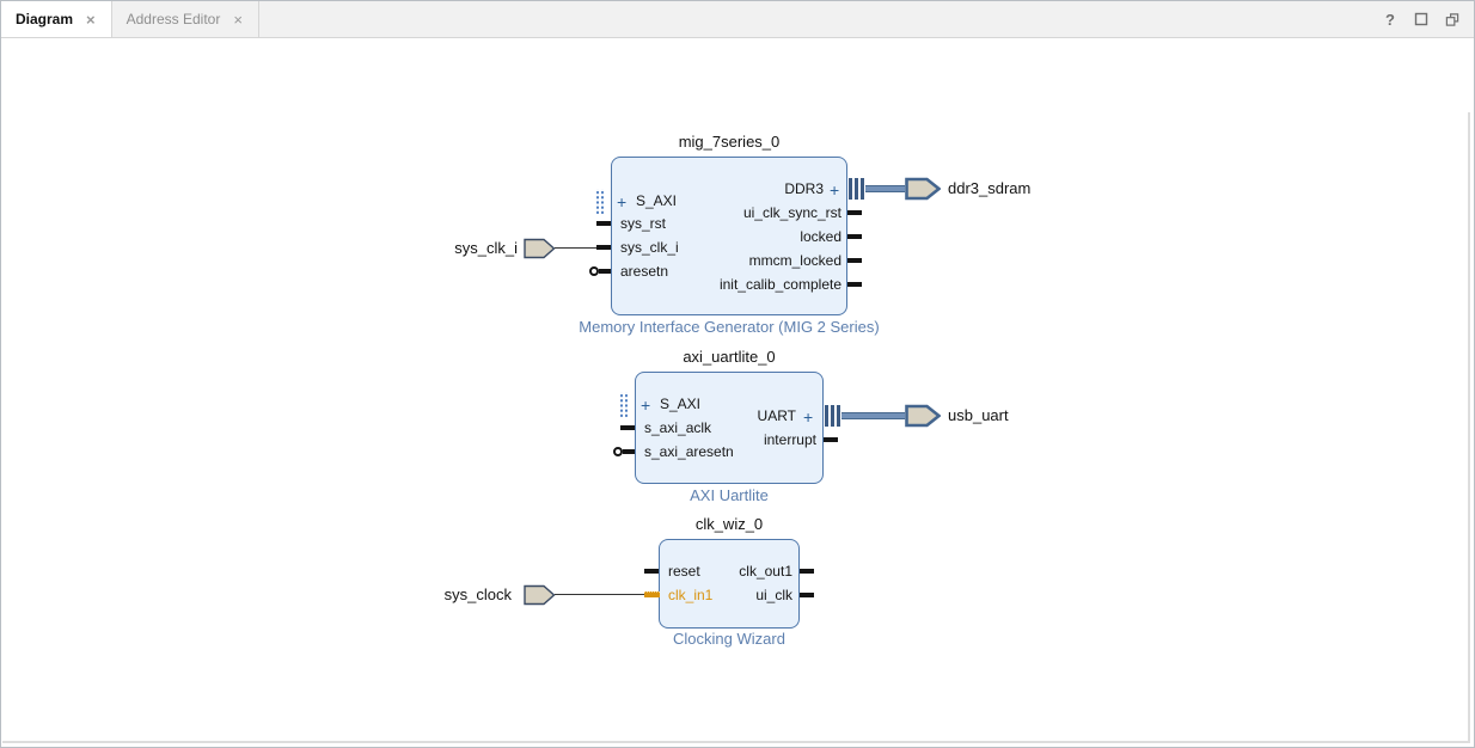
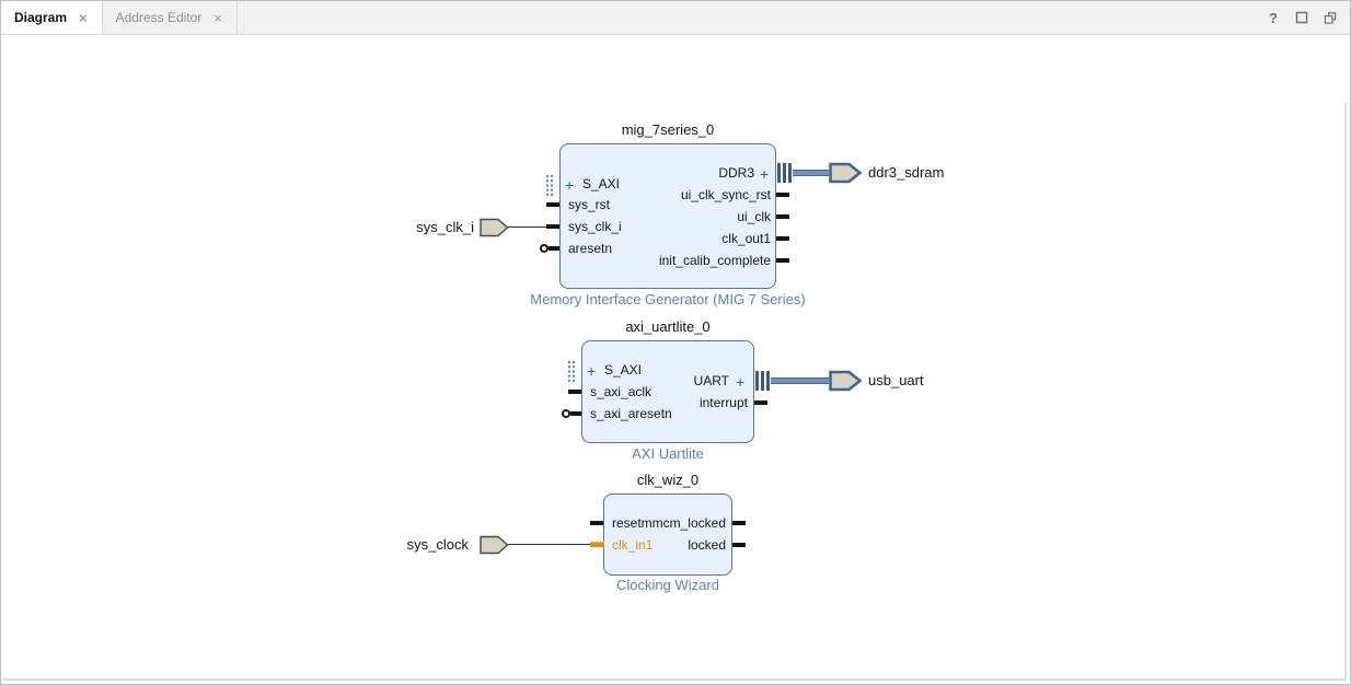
  Diagram
  ×
  Address Editor
  ×
  ?
  mig_7series_0
  +
  S_AXI
  sys_rst
  sys_clk_i
  aresetn
  DDR3
  +
  ui_clk_sync_rst
- locked
+ ui_clk
- mmcm_locked
+ clk_out1
  init_calib_complete
- Memory Interface Generator (MIG 2 Series)
+ Memory Interface Generator (MIG 7 Series)
  sys_clk_i
  ddr3_sdram
  axi_uartlite_0
  +
  S_AXI
  s_axi_aclk
  s_axi_aresetn
  UART
  +
  interrupt
  AXI Uartlite
  usb_uart
  clk_wiz_0
  reset
  clk_in1
- clk_out1
+ mmcm_locked
- ui_clk
+ locked
  Clocking Wizard
  sys_clock
